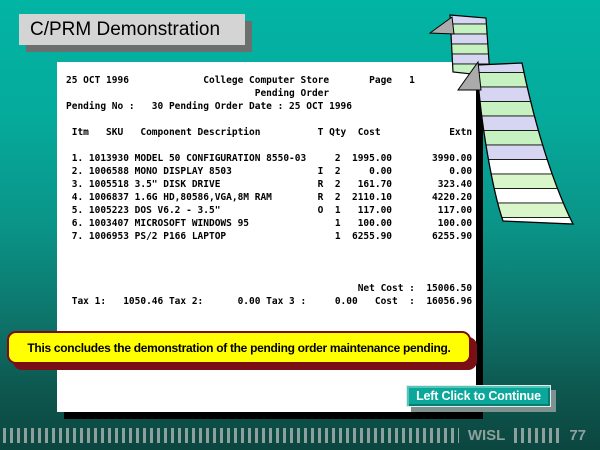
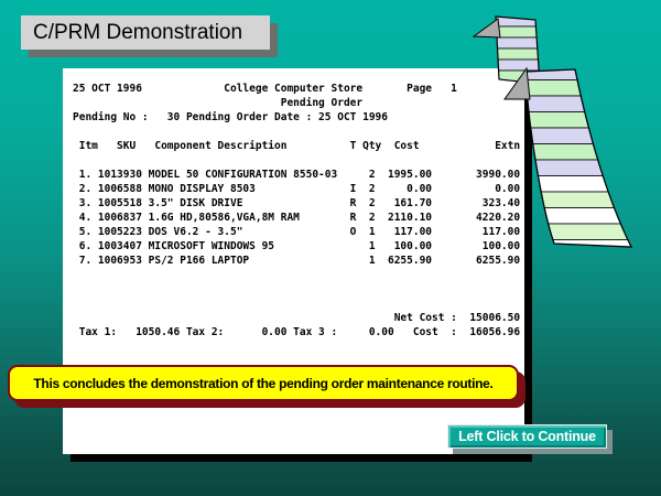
  C/PRM Demonstration
  25 OCT 1996 College Computer Store Page 1
  Pending Order
  Pending No : 30 Pending Order Date : 25 OCT 1996
  Itm SKU Component Description T Qty Cost Extn
  1. 1013930 MODEL 50 CONFIGURATION 8550-03 2 1995.00 3990.00
  2. 1006588 MONO DISPLAY 8503 I 2 0.00 0.00
  3. 1005518 3.5" DISK DRIVE R 2 161.70 323.40
  4. 1006837 1.6G HD,80586,VGA,8M RAM R 2 2110.10 4220.20
  5. 1005223 DOS V6.2 - 3.5" O 1 117.00 117.00
  6. 1003407 MICROSOFT WINDOWS 95 1 100.00 100.00
  7. 1006953 PS/2 P166 LAPTOP 1 6255.90 6255.90
  Net Cost : 15006.50
  Tax 1: 1050.46 Tax 2: 0.00 Tax 3 : 0.00 Cost : 16056.96
- This concludes the demonstration of the pending order maintenance pending.
+ This concludes the demonstration of the pending order maintenance routine.
  Left Click to Continue
- WISL
- 77
